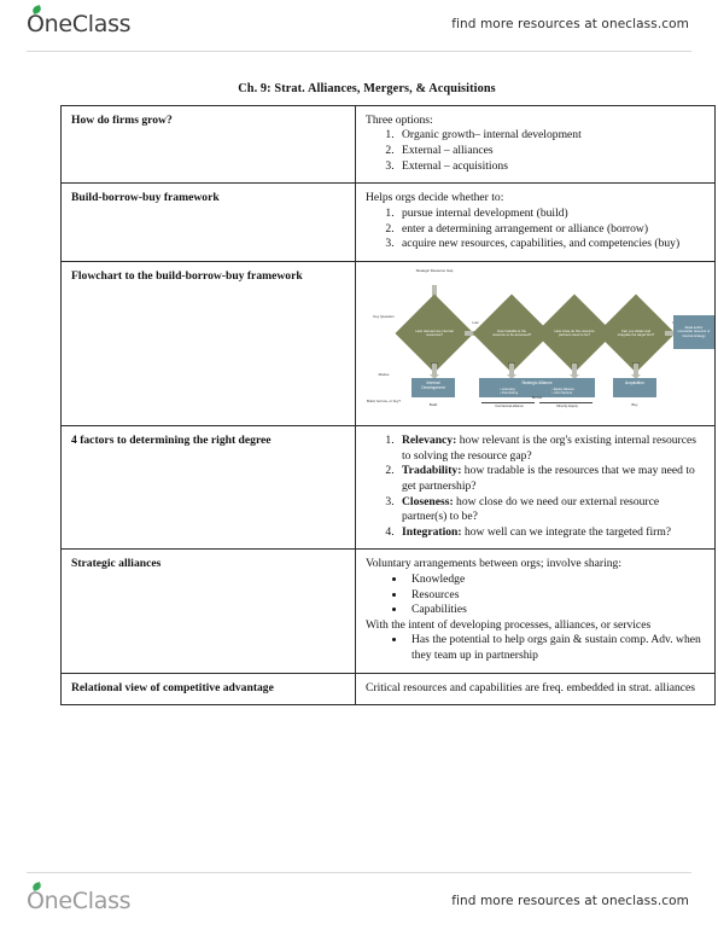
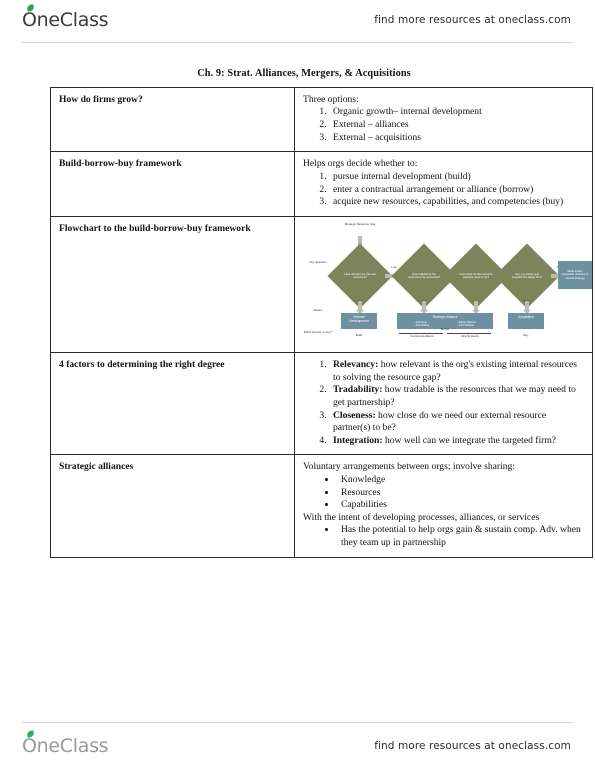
  OneClass
  find more resources at oneclass.com
  Ch. 9: Strat. Alliances, Mergers, & Acquisitions
  How do firms grow?	Three options: Organic growth– internal development External – alliances External – acquisitions
- Build-borrow-buy framework	Helps orgs decide whether to: pursue internal development (build) enter a determining arrangement or alliance (borrow) acquire new resources, capabilities, and competencies (buy)
+ Build-borrow-buy framework	Helps orgs decide whether to: pursue internal development (build) enter a contractual arrangement or alliance (borrow) acquire new resources, capabilities, and competencies (buy)
  4 factors to determining the right degree	Relevancy: how relevant is the org's existing internal resources to solving the resource gap? Tradability: how tradable is the resources that we may need to get partnership? Closeness: how close do we need our external resource partner(s) to be? Integration: how well can we integrate the targeted firm?
  Strategic alliances	Voluntary arrangements between orgs; involve sharing: Knowledge Resources Capabilities With the intent of developing processes, alliances, or services Has the potential to help orgs gain & sustain comp. Adv. when they team up in partnership
- Relational view of competitive advantage	Critical resources and capabilities are freq. embedded in strat. alliances
  OneClass
  find more resources at oneclass.com
